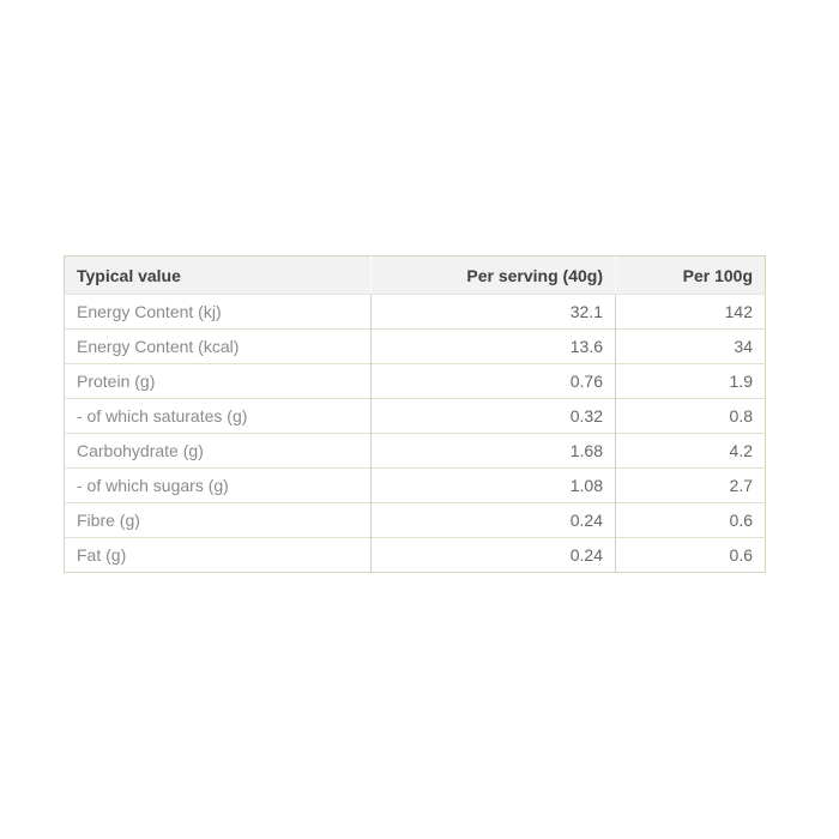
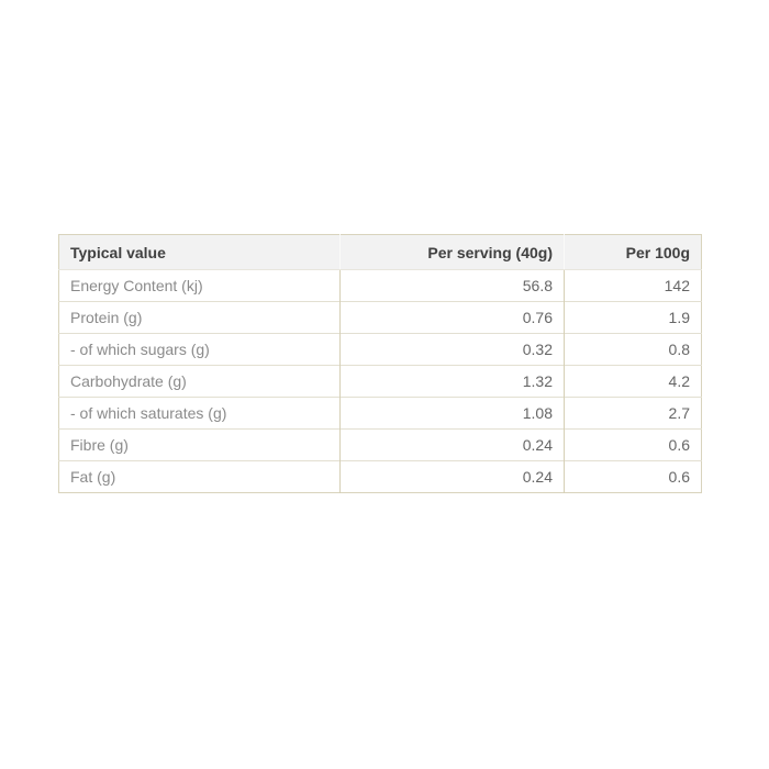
  Typical value	Per serving (40g)	Per 100g
- Energy Content (kj)	32.1	142
+ Energy Content (kj)	56.8	142
- Energy Content (kcal)	13.6	34
  Protein (g)	0.76	1.9
- - of which saturates (g)	0.32	0.8
+ - of which sugars (g)	0.32	0.8
- Carbohydrate (g)	1.68	4.2
+ Carbohydrate (g)	1.32	4.2
- - of which sugars (g)	1.08	2.7
+ - of which saturates (g)	1.08	2.7
  Fibre (g)	0.24	0.6
  Fat (g)	0.24	0.6
